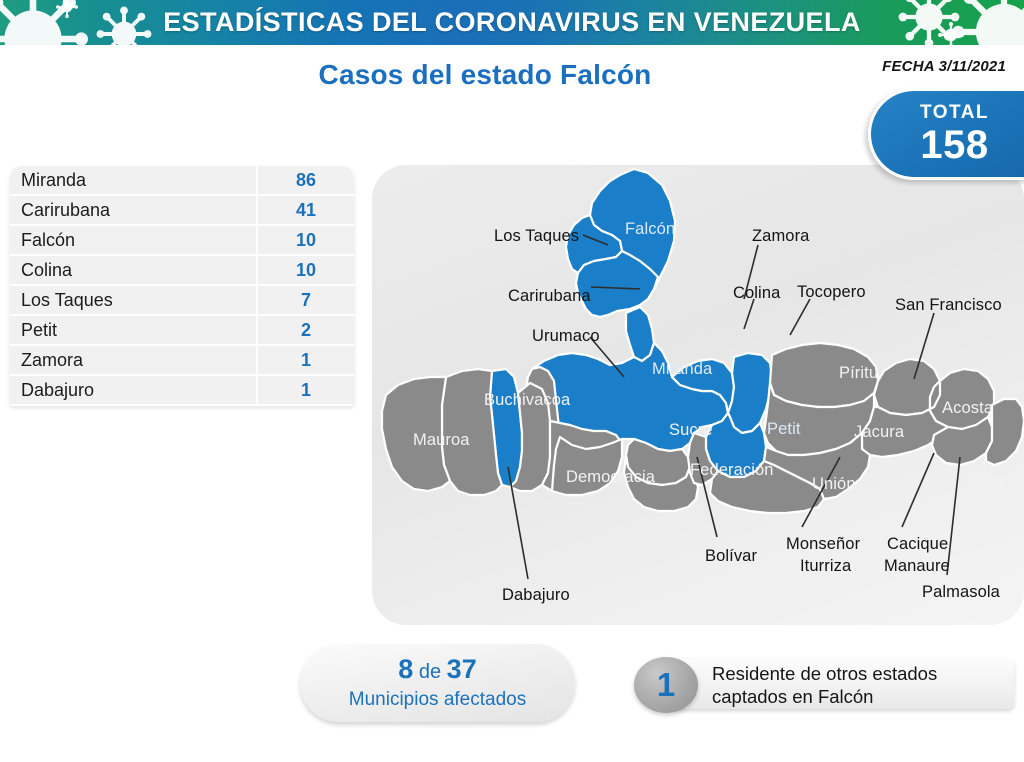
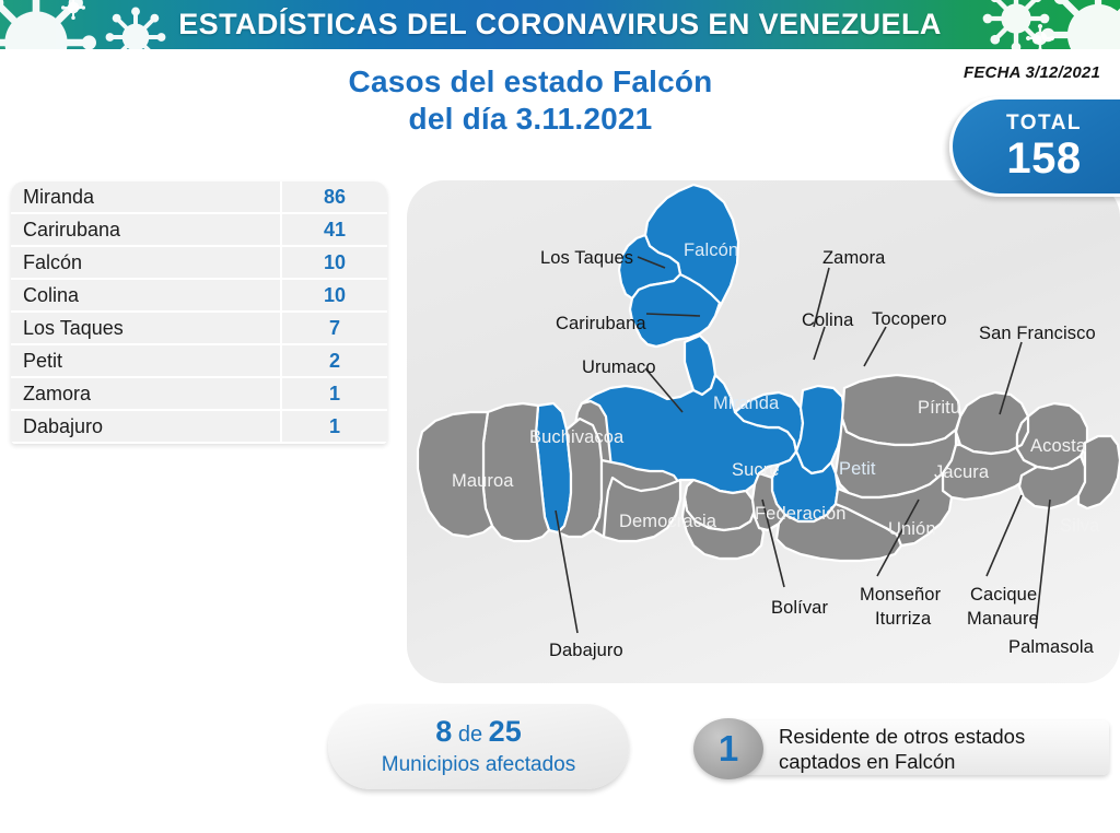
  ESTADÍSTICAS DEL CORONAVIRUS EN VENEZUELA
  Casos del estado Falcón
+ del día 3.11.2021
- FECHA 3/11/2021
+ FECHA 3/12/2021
  TOTAL
  158
  Miranda
  86
  Carirubana
  41
  Falcón
  10
  Colina
  10
  Los Taques
  7
  Petit
  2
  Zamora
  1
  Dabajuro
  1
  Los Taques
  Carirubana
  Zamora
  Tocopero
  Colina
  San Francisco
  Urumaco
  Bolívar
  Monseñor
  Iturriza
  Cacique
  Manaure
  Palmasola
  Dabajuro
  Falcón
  Miranda
  Petit
  Mauroa
  Buchivacoa
  Democracia
  Sucre
  Federación
  Unión
  Píritu
  Jacura
  Acosta
- 8 de 37
+ 8 de 25
  Municipios afectados
  1
  Residente de otros estados
  captados en Falcón
